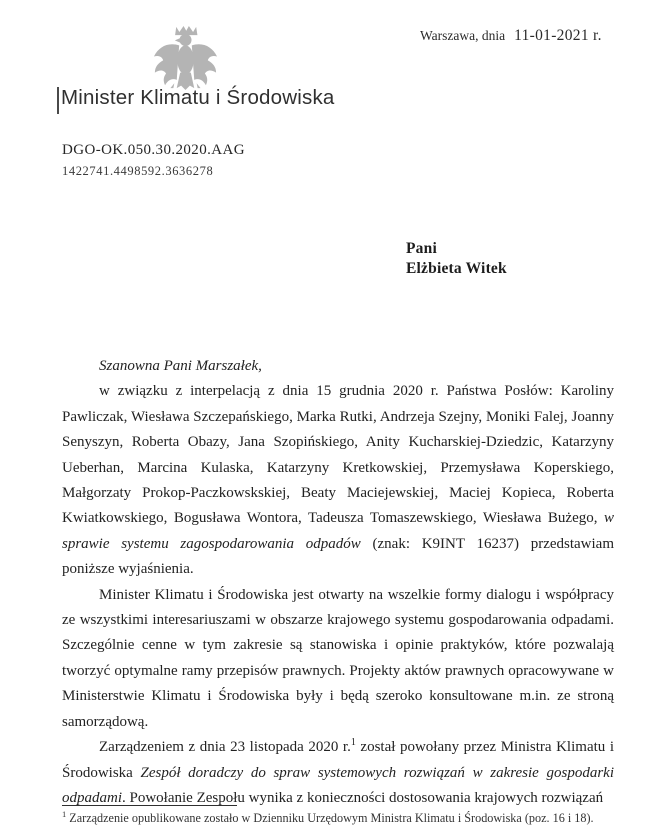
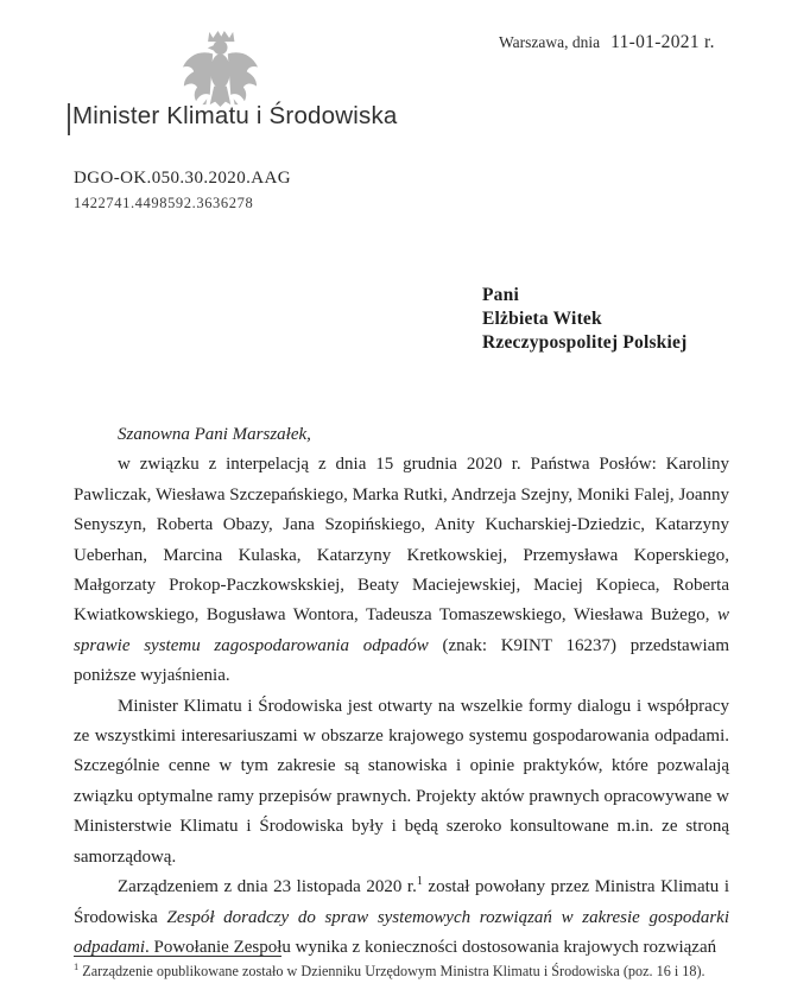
  Warszawa, dnia 11-01-2021 r.
  Minister Klimatu i Środowiska
  DGO-OK.050.30.2020.AAG
  1422741.4498592.3636278
  Pani
  Elżbieta Witek
+ Rzeczypospolitej Polskiej
  Szanowna Pani Marszałek,
  w związku z interpelacją z dnia 15 grudnia 2020 r. Państwa Posłów: Karoliny Pawliczak, Wiesława Szczepańskiego, Marka Rutki, Andrzeja Szejny, Moniki Falej, Joanny Senyszyn, Roberta Obazy, Jana Szopińskiego, Anity Kucharskiej-Dziedzic, Katarzyny Ueberhan, Marcina Kulaska, Katarzyny Kretkowskiej, Przemysława Koperskiego, Małgorzaty Prokop-Paczkowskskiej, Beaty Maciejewskiej, Maciej Kopieca, Roberta Kwiatkowskiego, Bogusława Wontora, Tadeusza Tomaszewskiego, Wiesława Bużego, w sprawie systemu zagospodarowania odpadów (znak: K9INT 16237) przedstawiam poniższe wyjaśnienia.
- Minister Klimatu i Środowiska jest otwarty na wszelkie formy dialogu i współpracy ze wszystkimi interesariuszami w obszarze krajowego systemu gospodarowania odpadami. Szczególnie cenne w tym zakresie są stanowiska i opinie praktyków, które pozwalają tworzyć optymalne ramy przepisów prawnych. Projekty aktów prawnych opracowywane w Ministerstwie Klimatu i Środowiska były i będą szeroko konsultowane m.in. ze stroną samorządową.
+ Minister Klimatu i Środowiska jest otwarty na wszelkie formy dialogu i współpracy ze wszystkimi interesariuszami w obszarze krajowego systemu gospodarowania odpadami. Szczególnie cenne w tym zakresie są stanowiska i opinie praktyków, które pozwalają związku optymalne ramy przepisów prawnych. Projekty aktów prawnych opracowywane w Ministerstwie Klimatu i Środowiska były i będą szeroko konsultowane m.in. ze stroną samorządową.
  Zarządzeniem z dnia 23 listopada 2020 r.1 został powołany przez Ministra Klimatu i Środowiska Zespół doradczy do spraw systemowych rozwiązań w zakresie gospodarki odpadami. Powołanie Zespołu wynika z konieczności dostosowania krajowych rozwiązań
  1 Zarządzenie opublikowane zostało w Dzienniku Urzędowym Ministra Klimatu i Środowiska (poz. 16 i 18).
